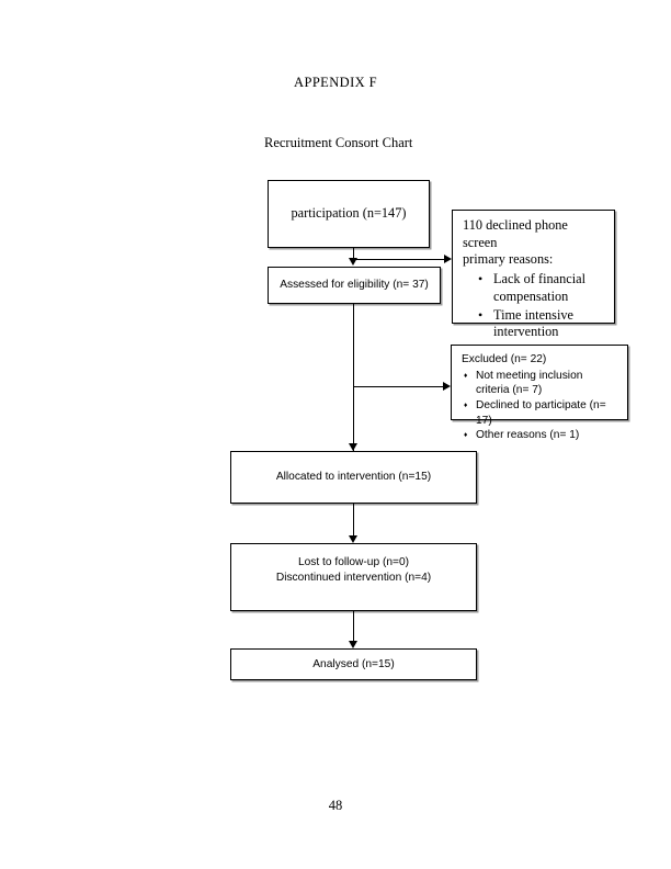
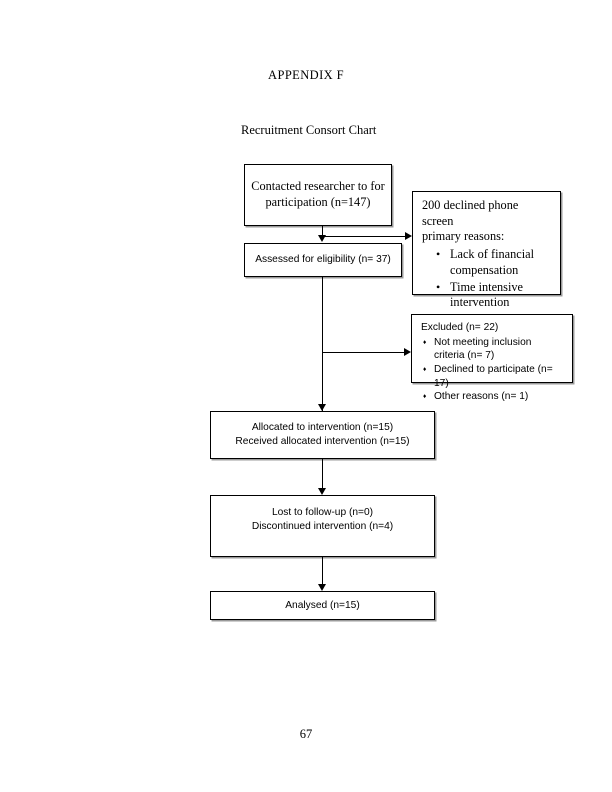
  APPENDIX F
  Recruitment Consort Chart
+ Contacted researcher to for
  participation (n=147)
- 110 declined phone screen
+ 200 declined phone screen
  primary reasons:
  Lack of financial compensation
  Time intensive intervention
  Assessed for eligibility (n= 37)
  Excluded (n= 22)
  Not meeting inclusion criteria (n= 7)
  Declined to participate (n= 17)
  Other reasons (n= 1)
  Allocated to intervention (n=15)
+ Received allocated intervention (n=15)
  Lost to follow-up (n=0)
  Discontinued intervention (n=4)
  Analysed (n=15)
- 48
+ 67
